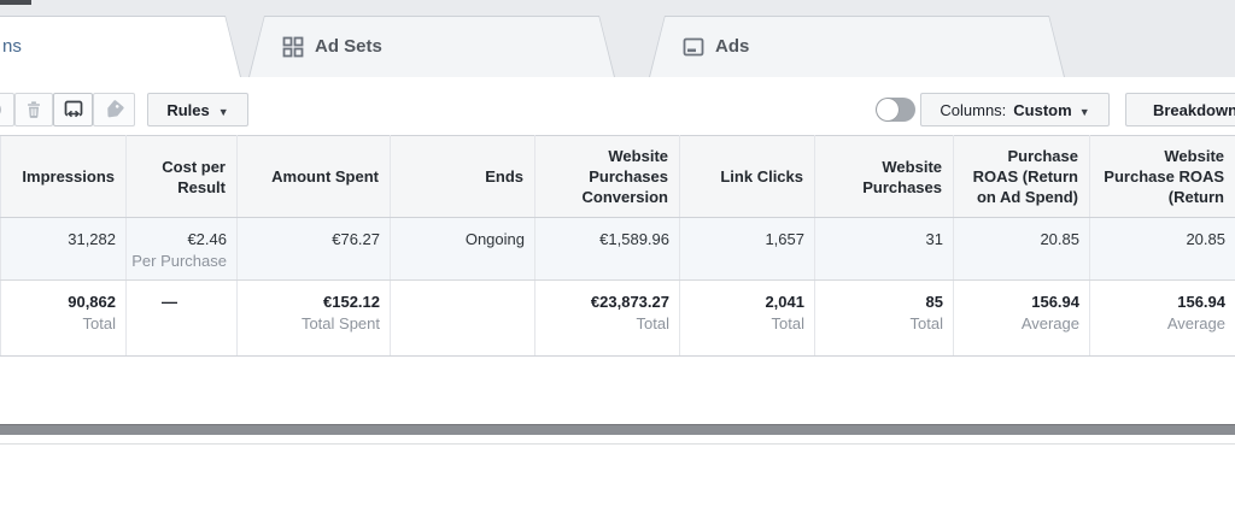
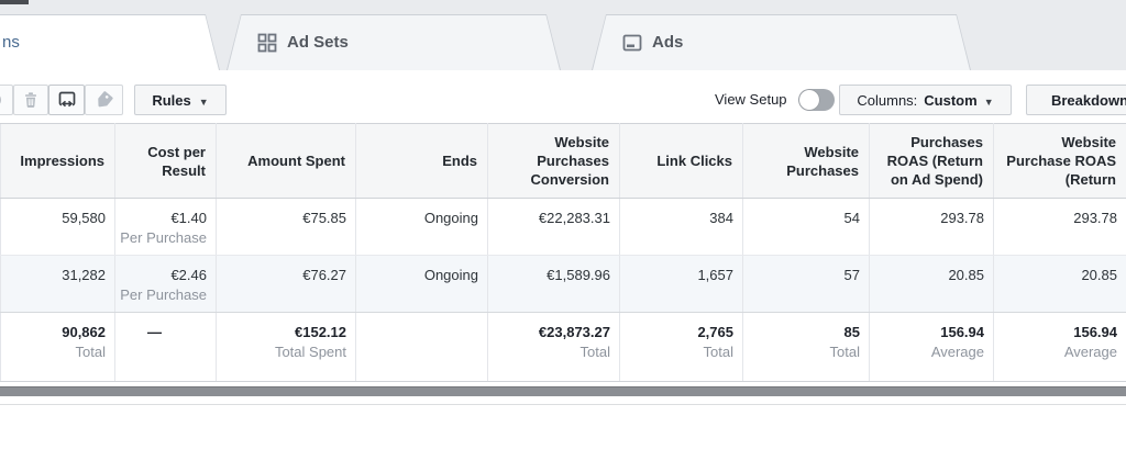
  ns
  Ad Sets
  Ads
  Rules
+ View Setup
  Columns:
  Custom
  Breakdown
- Impressions	Cost per Result	Amount Spent	Ends	Website Purchases Conversion	Link Clicks	Website Purchases	Purchase ROAS (Return on Ad Spend)	Website Purchase ROAS (Return
+ Impressions	Cost per Result	Amount Spent	Ends	Website Purchases Conversion	Link Clicks	Website Purchases	Purchases ROAS (Return on Ad Spend)	Website Purchase ROAS (Return
+ 59,580	€1.40Per Purchase	€75.85	Ongoing	€22,283.31	384	54	293.78	293.78
- 31,282	€2.46Per Purchase	€76.27	Ongoing	€1,589.96	1,657	31	20.85	20.85
+ 31,282	€2.46Per Purchase	€76.27	Ongoing	€1,589.96	1,657	57	20.85	20.85
- 90,862Total	—	€152.12Total Spent		€23,873.27Total	2,041Total	85Total	156.94Average	156.94Average
+ 90,862Total	—	€152.12Total Spent		€23,873.27Total	2,765Total	85Total	156.94Average	156.94Average
